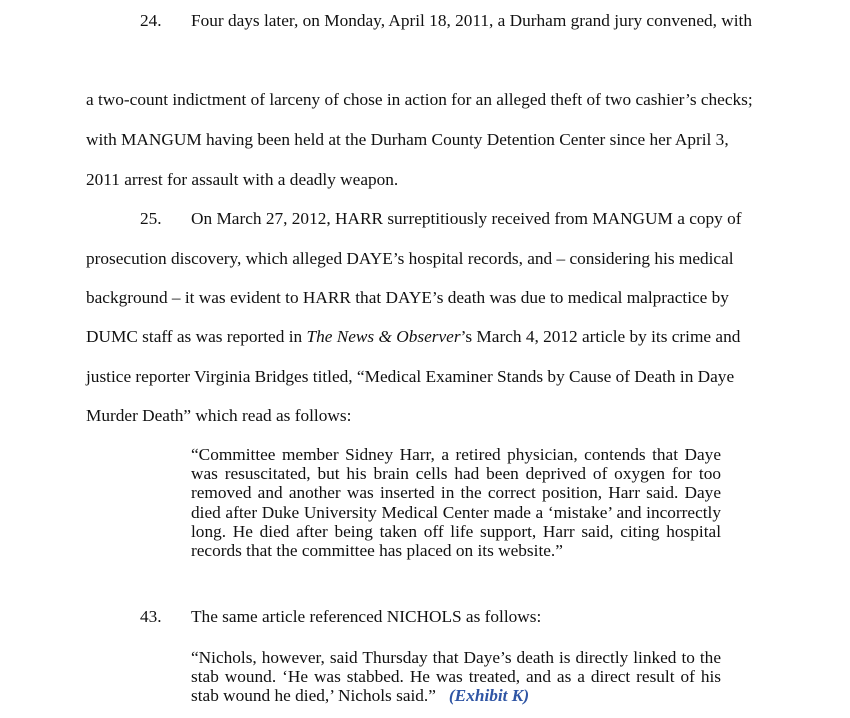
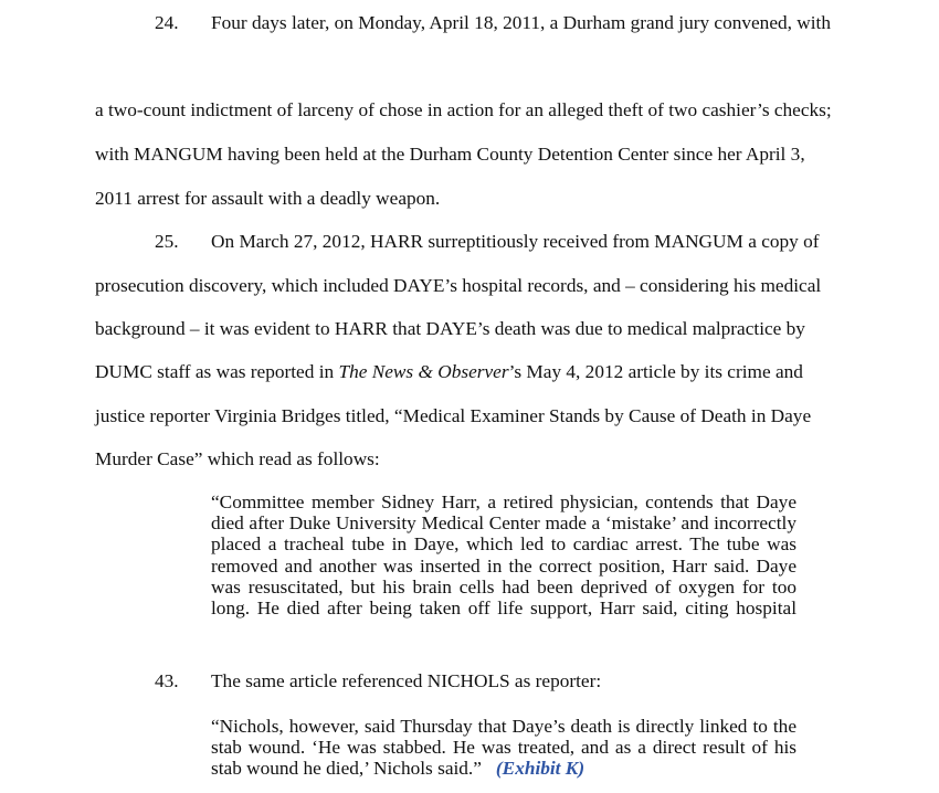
  24.
  Four days later, on Monday, April 18, 2011, a Durham grand jury convened, with
  a two-count indictment of larceny of chose in action for an alleged theft of two cashier’s checks;
  with MANGUM having been held at the Durham County Detention Center since her April 3,
  2011 arrest for assault with a deadly weapon.
  25.
  On March 27, 2012, HARR surreptitiously received from MANGUM a copy of
- prosecution discovery, which alleged DAYE’s hospital records, and – considering his medical
+ prosecution discovery, which included DAYE’s hospital records, and – considering his medical
  background – it was evident to HARR that DAYE’s death was due to medical malpractice by
- DUMC staff as was reported in The News & Observer’s March 4, 2012 article by its crime and
+ DUMC staff as was reported in The News & Observer’s May 4, 2012 article by its crime and
  justice reporter Virginia Bridges titled, “Medical Examiner Stands by Cause of Death in Daye
- Murder Death” which read as follows:
+ Murder Case” which read as follows:
  “Committee member Sidney Harr, a retired physician, contends that Daye
- was resuscitated, but his brain cells had been deprived of oxygen for too
+ died after Duke University Medical Center made a ‘mistake’ and incorrectly
+ placed a tracheal tube in Daye, which led to cardiac arrest. The tube was
  removed and another was inserted in the correct position, Harr said. Daye
- died after Duke University Medical Center made a ‘mistake’ and incorrectly
+ was resuscitated, but his brain cells had been deprived of oxygen for too
  long. He died after being taken off life support, Harr said, citing hospital
- records that the committee has placed on its website.”
  43.
- The same article referenced NICHOLS as follows:
+ The same article referenced NICHOLS as reporter:
  “Nichols, however, said Thursday that Daye’s death is directly linked to the
  stab wound. ‘He was stabbed. He was treated, and as a direct result of his
  stab wound he died,’ Nichols said.” (Exhibit K)
